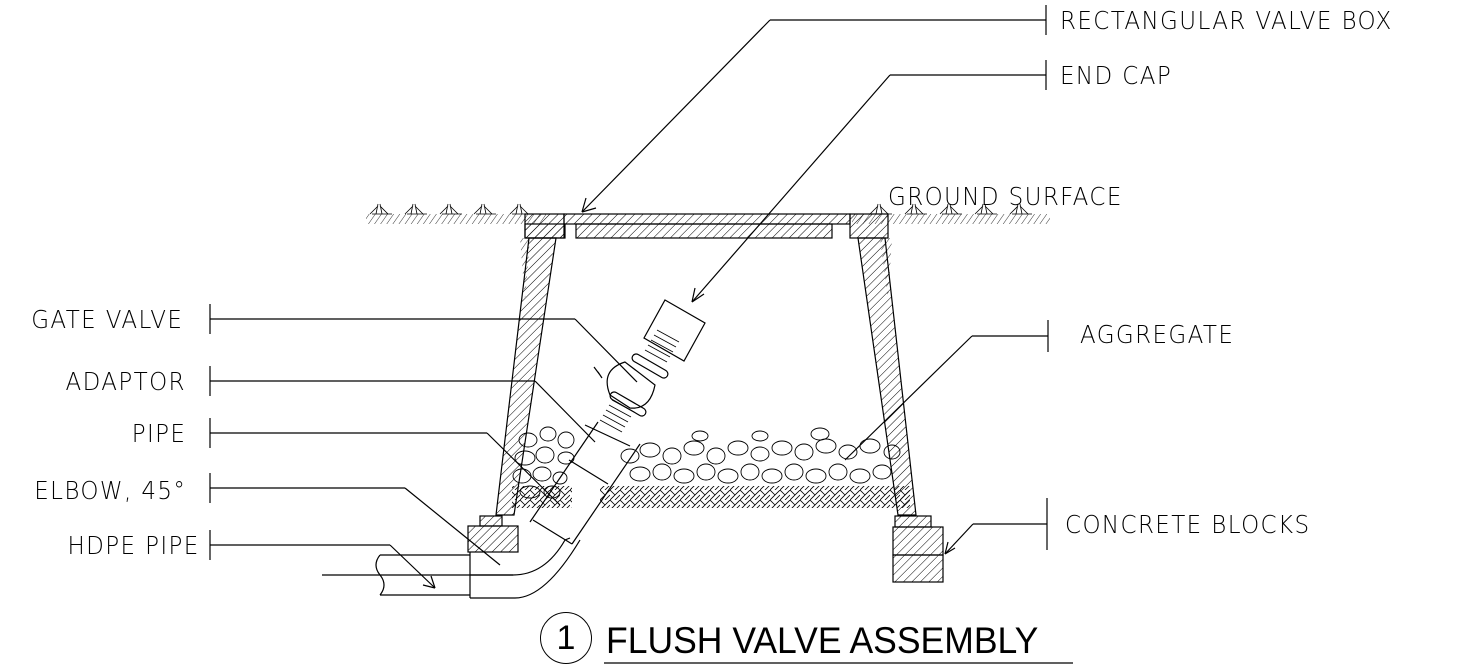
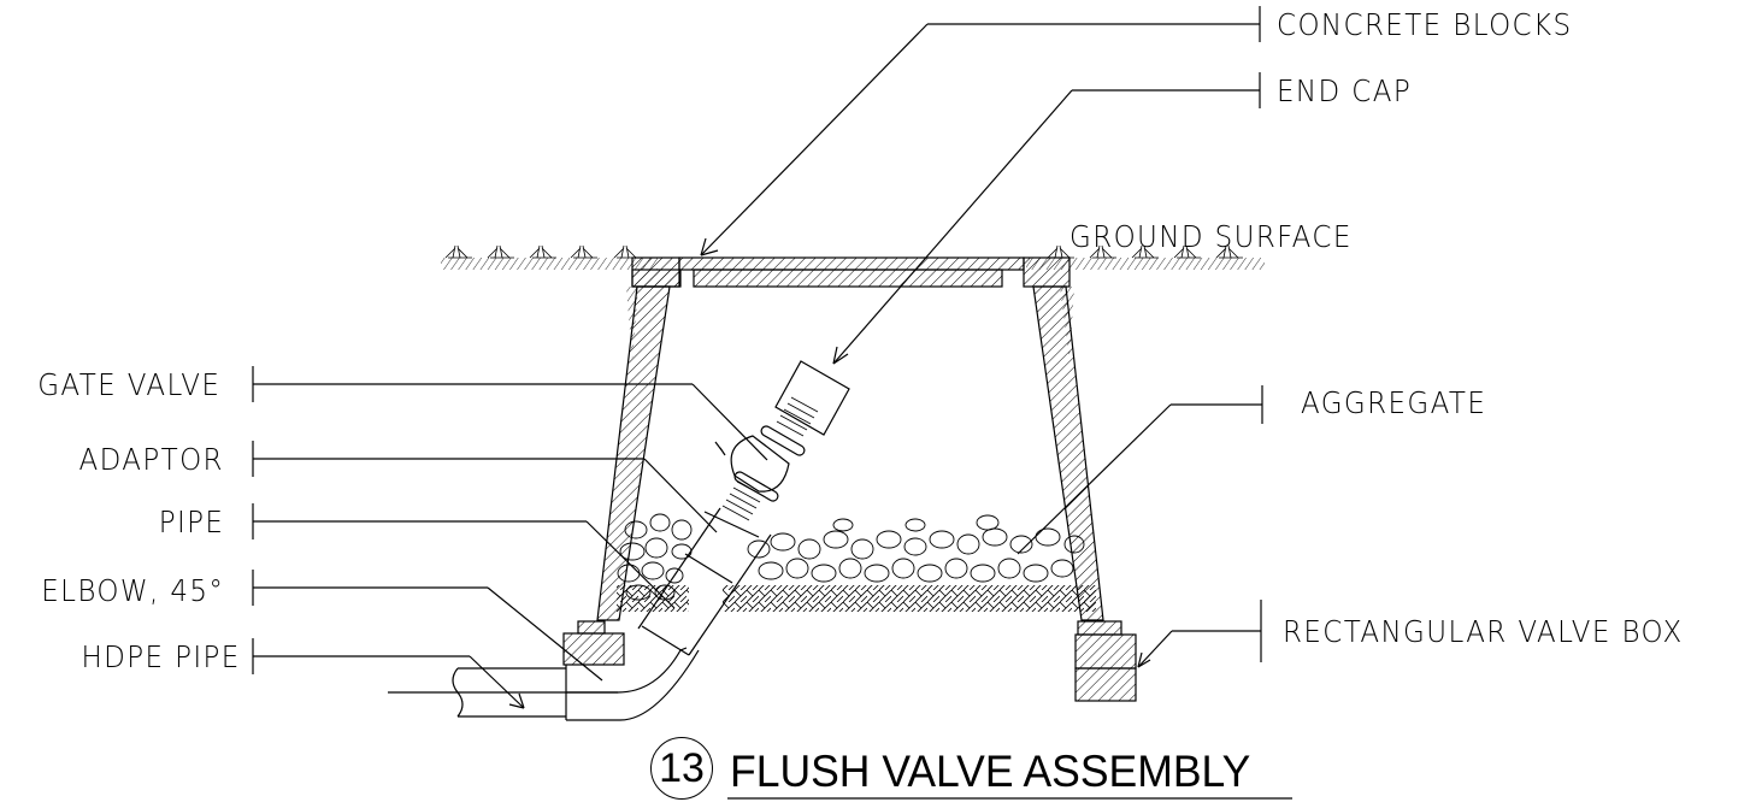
- RECTANGULAR VALVE BOX
+ CONCRETE BLOCKS
  END CAP
  AGGREGATE
- CONCRETE BLOCKS
+ RECTANGULAR VALVE BOX
  GROUND SURFACE
  GATE VALVE
  ADAPTOR
  PIPE
  ELBOW, 45°
  HDPE PIPE
- 1
+ 13
  FLUSH VALVE ASSEMBLY
